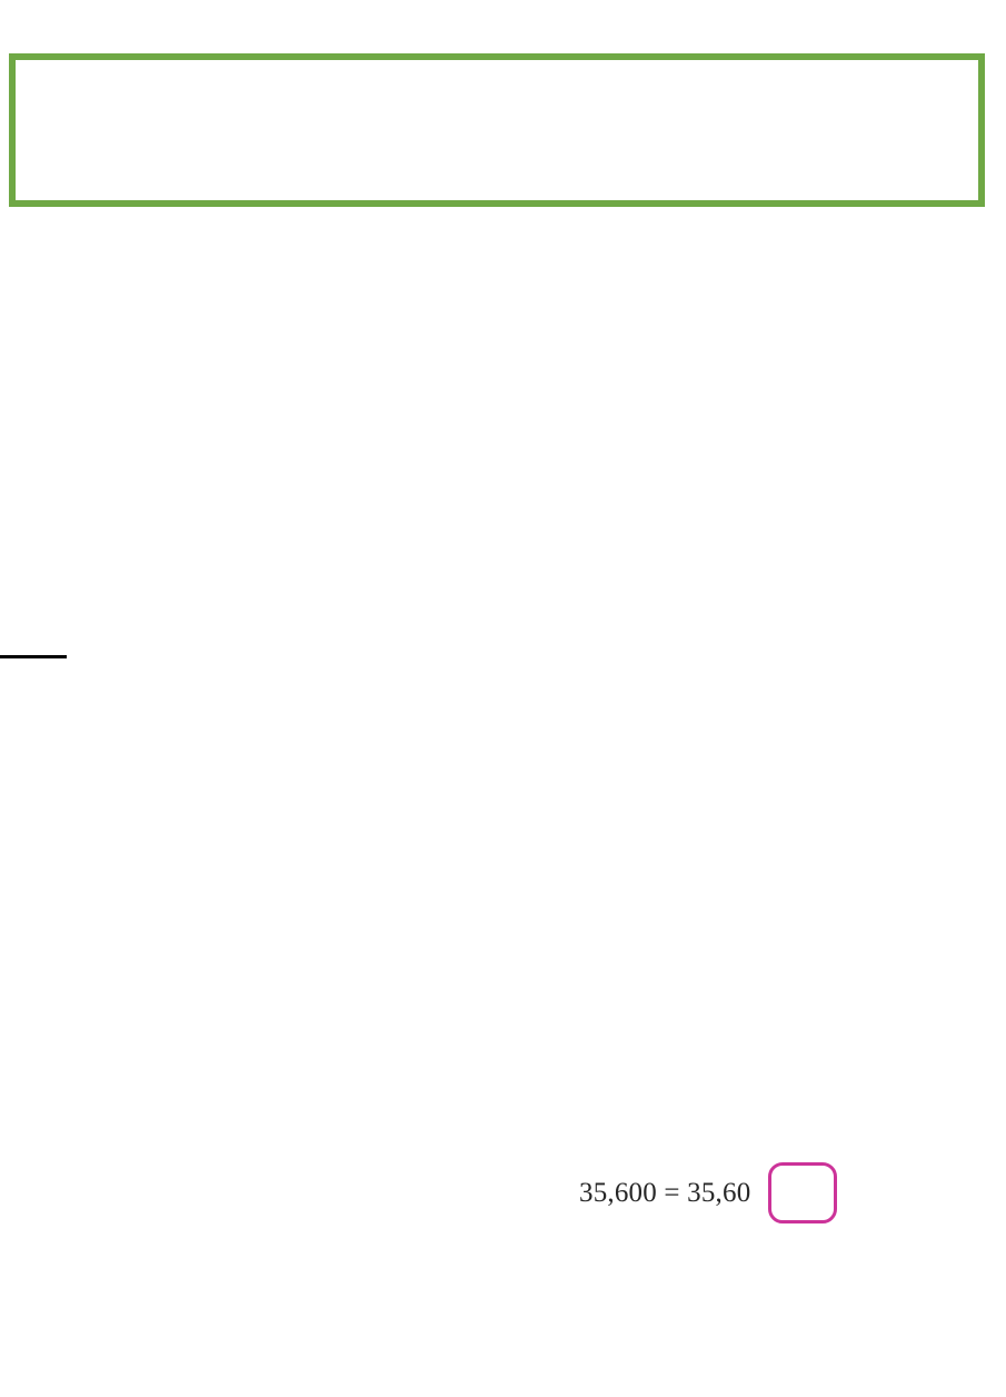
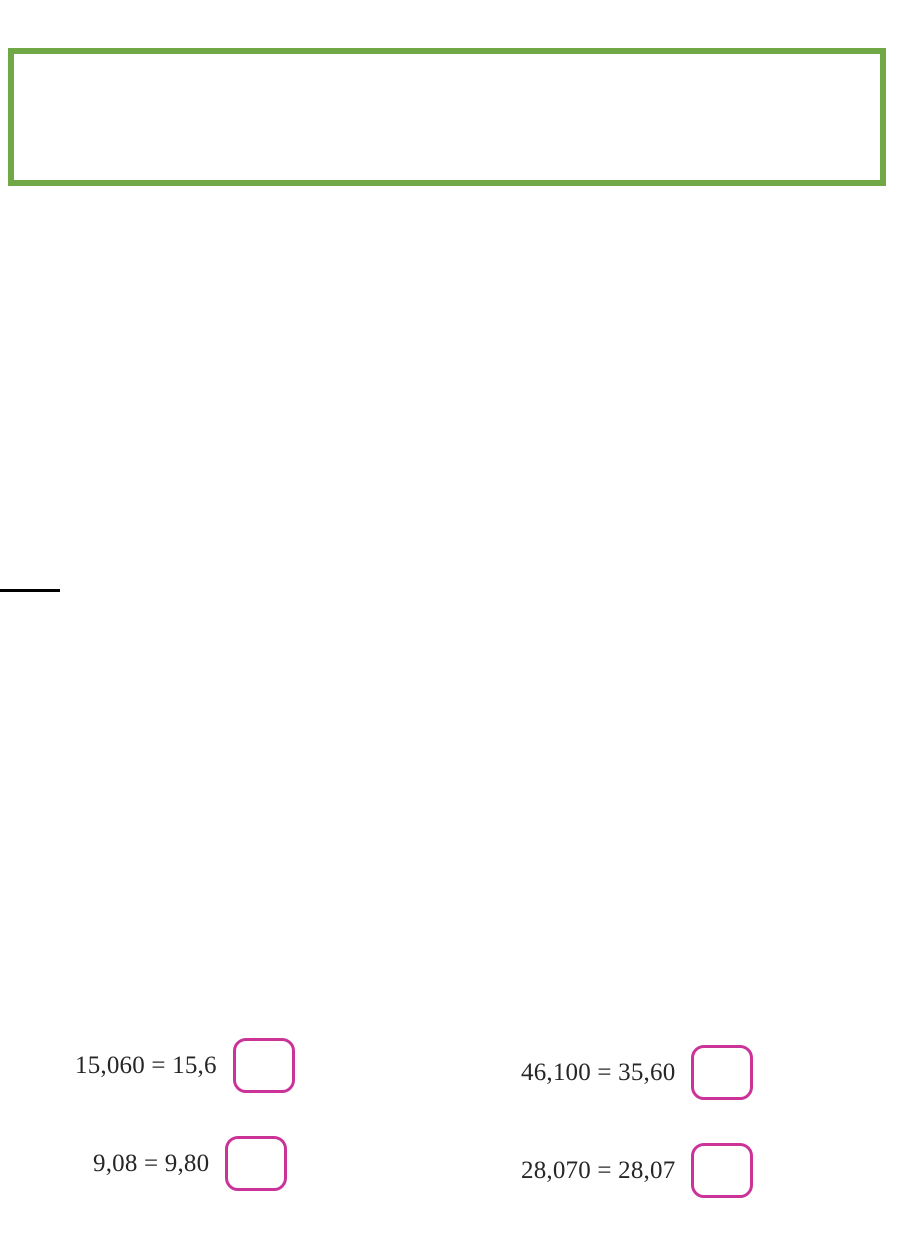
+ 15,060 = 15,6
+ 9,08 = 9,80
- 35,600 = 35,60
+ 46,100 = 35,60
+ 28,070 = 28,07
